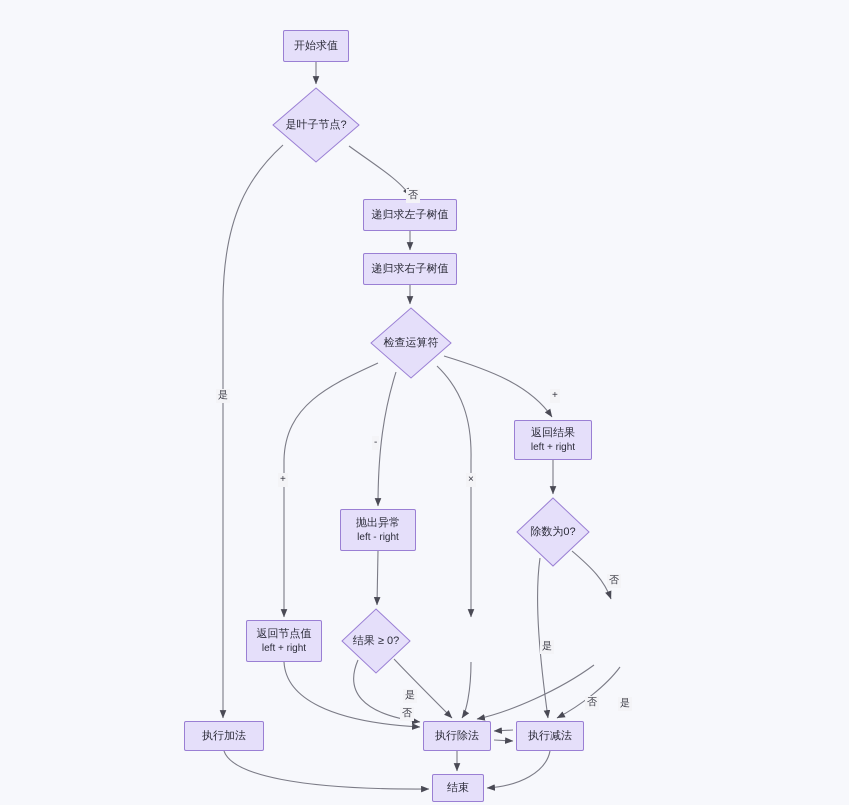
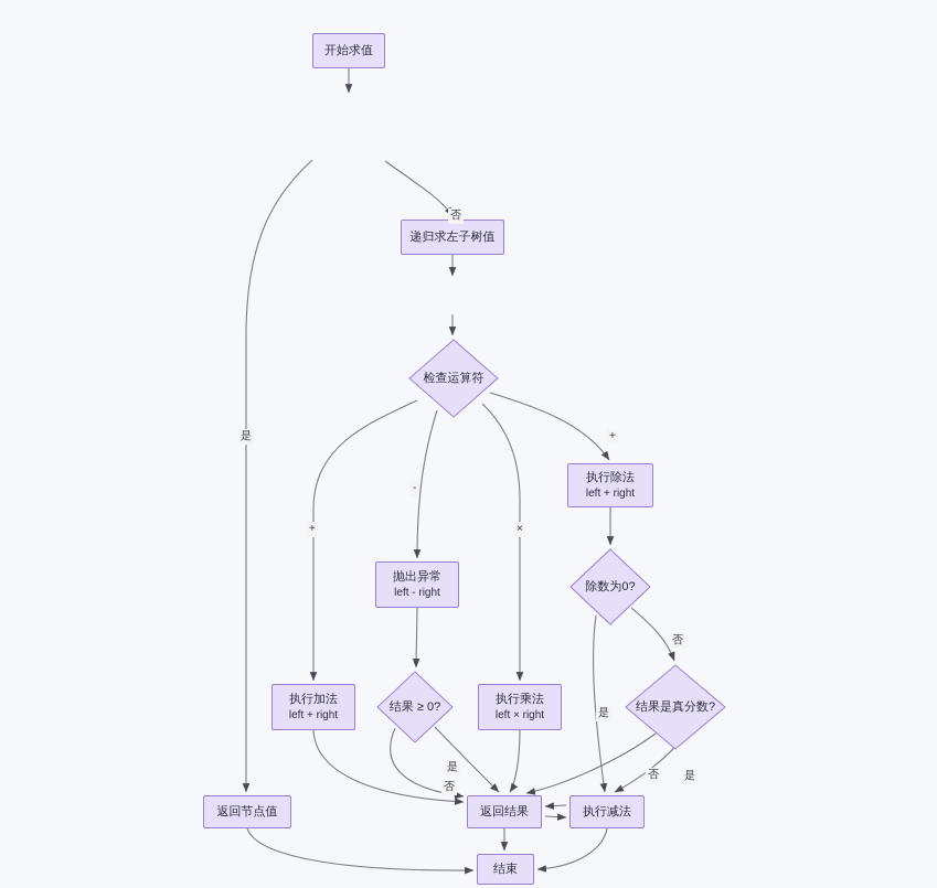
  开始求值
- 是叶子节点?
  递归求左子树值
- 递归求右子树值
  检查运算符
- 返回结果
+ 执行除法
  left + right
  抛出异常
  left - right
  除数为0?
- 返回节点值
+ 执行加法
  left + right
  结果 ≥ 0?
+ 执行乘法
+ left × right
+ 结果是真分数?
- 执行加法
+ 返回节点值
- 执行除法
+ 返回结果
  执行减法
  结束
  是
  否
  +
  -
  ×
  +
  是
  否
  是
  否
  否
  是
